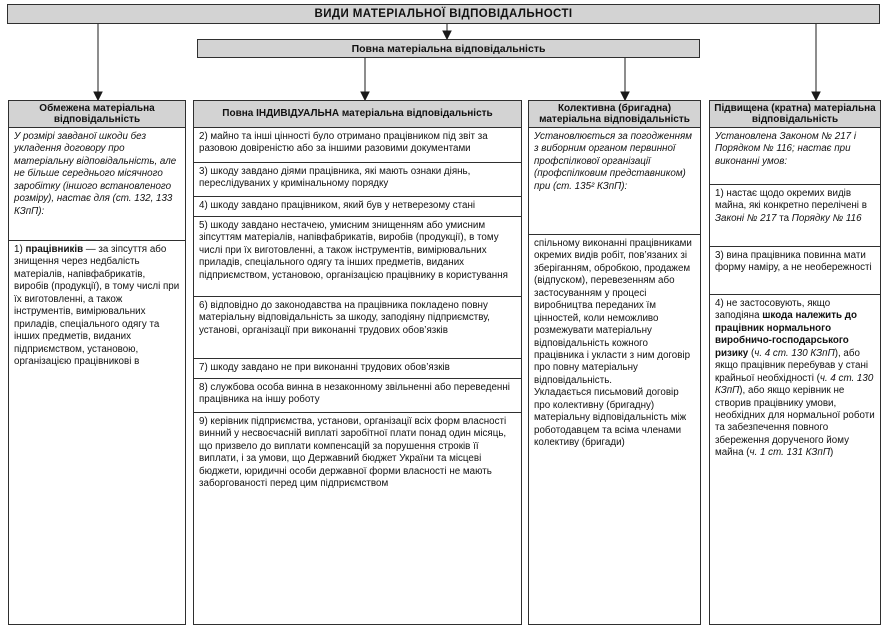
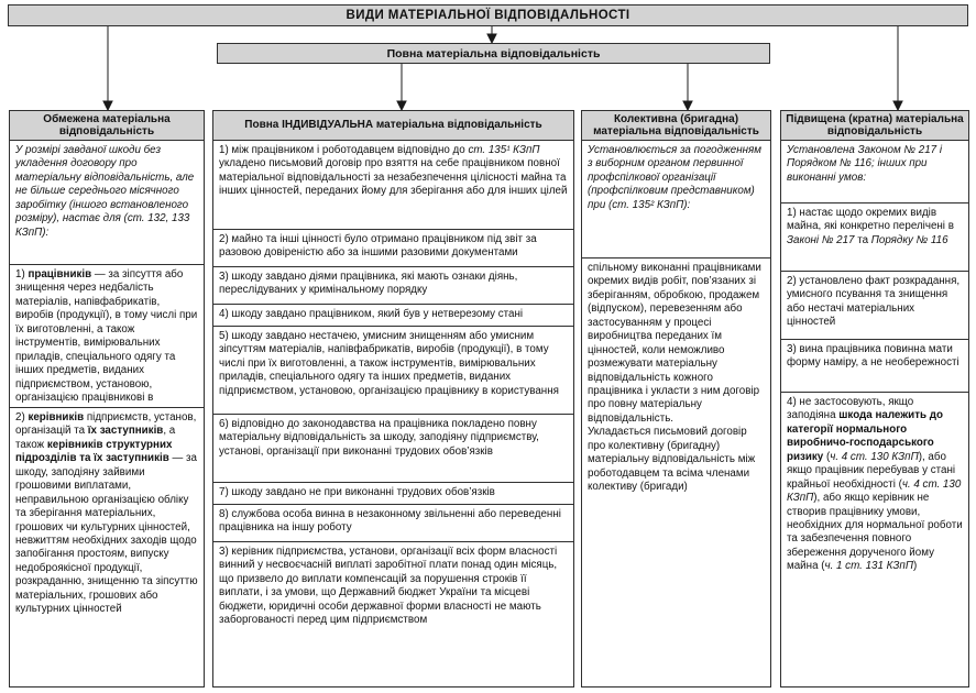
  ВИДИ МАТЕРІАЛЬНОЇ ВІДПОВІДАЛЬНОСТІ
  Повна матеріальна відповідальність
  Обмежена матеріальна відповідальність
  У розмірі завданої шкоди без укладення договору про матеріальну відповідальність, але не більше середнього місячного заробітку (іншого встановленого розміру), настає для (ст. 132, 133 КЗпП):
  1) працівників — за зіпсуття або знищення через недбалість матеріалів, напівфабрикатів, виробів (продукції), в тому числі при їх виготовленні, а також інструментів, вимірювальних приладів, спеціального одягу та інших предметів, виданих підприємством, установою, організацією працівникові в
+ 2) керівників підприємств, установ, організацій та їх заступників, а також керівників структурних підрозділів та їх заступників — за шкоду, заподіяну зайвими грошовими виплатами, неправильною організацією обліку та зберігання матеріальних, грошових чи культурних цінностей, невжиттям необхідних заходів щодо запобігання простоям, випуску недоброякісної продукції, розкраданню, знищенню та зіпсуттю матеріальних, грошових або культурних цінностей
  Повна ІНДИВІДУАЛЬНА матеріальна відповідальність
+ 1) між працівником і роботодавцем відповідно до ст. 135¹ КЗпП укладено письмовий договір про взяття на себе працівником повної матеріальної відповідальності за незабезпечення цілісності майна та інших цінностей, переданих йому для зберігання або для інших цілей
  2) майно та інші цінності було отримано працівником під звіт за разовою довіреністю або за іншими разовими документами
  3) шкоду завдано діями працівника, які мають ознаки діянь, переслідуваних у кримінальному порядку
  4) шкоду завдано працівником, який був у нетверезому стані
  5) шкоду завдано нестачею, умисним знищенням або умисним зіпсуттям матеріалів, напівфабрикатів, виробів (продукції), в тому числі при їх виготовленні, а також інструментів, вимірювальних приладів, спеціального одягу та інших предметів, виданих підприємством, установою, організацією працівнику в користування
  6) відповідно до законодавства на працівника покладено повну матеріальну відповідальність за шкоду, заподіяну підприємству, установі, організації при виконанні трудових обов’язків
  7) шкоду завдано не при виконанні трудових обов’язків
  8) службова особа винна в незаконному звільненні або переведенні працівника на іншу роботу
- 9) керівник підприємства, установи, організації всіх форм власності винний у несвоєчасній виплаті заробітної плати понад один місяць, що призвело до виплати компенсацій за порушення строків її виплати, і за умови, що Державний бюджет України та місцеві бюджети, юридичні особи державної форми власності не мають заборгованості перед цим підприємством
+ 3) керівник підприємства, установи, організації всіх форм власності винний у несвоєчасній виплаті заробітної плати понад один місяць, що призвело до виплати компенсацій за порушення строків її виплати, і за умови, що Державний бюджет України та місцеві бюджети, юридичні особи державної форми власності не мають заборгованості перед цим підприємством
  Колективна (бригадна) матеріальна відповідальність
  Установлюється за погодженням з виборним органом первинної профспілкової організації (профспілковим представником) при (ст. 135² КЗпП):
  спільному виконанні працівниками окремих видів робіт, пов’язаних зі зберіганням, обробкою, продажем (відпуском), перевезенням або застосуванням у процесі виробництва переданих їм цінностей, коли неможливо розмежувати матеріальну відповідальність кожного працівника і укласти з ним договір про повну матеріальну відповідальність.
  Укладається письмовий договір про колективну (бригадну) матеріальну відповідальність між роботодавцем та всіма членами колективу (бригади)
  Підвищена (кратна) матеріальна відповідальність
- Установлена Законом № 217 і Порядком № 116; настає при виконанні умов:
+ Установлена Законом № 217 і Порядком № 116; інших при виконанні умов:
  1) настає щодо окремих видів майна, які конкретно перелічені в Законі № 217 та Порядку № 116
+ 2) установлено факт розкрадання, умисного псування та знищення або нестачі матеріальних цінностей
  3) вина працівника повинна мати форму наміру, а не необережності
- 4) не застосовують, якщо заподіяна шкода належить до працівник нормального виробничо-господарського ризику (ч. 4 ст. 130 КЗпП), або якщо працівник перебував у стані крайньої необхідності (ч. 4 ст. 130 КЗпП), або якщо керівник не створив працівнику умови, необхідних для нормальної роботи та забезпечення повного збереження дорученого йому майна (ч. 1 ст. 131 КЗпП)
+ 4) не застосовують, якщо заподіяна шкода належить до категорії нормального виробничо-господарського ризику (ч. 4 ст. 130 КЗпП), або якщо працівник перебував у стані крайньої необхідності (ч. 4 ст. 130 КЗпП), або якщо керівник не створив працівнику умови, необхідних для нормальної роботи та забезпечення повного збереження дорученого йому майна (ч. 1 ст. 131 КЗпП)
